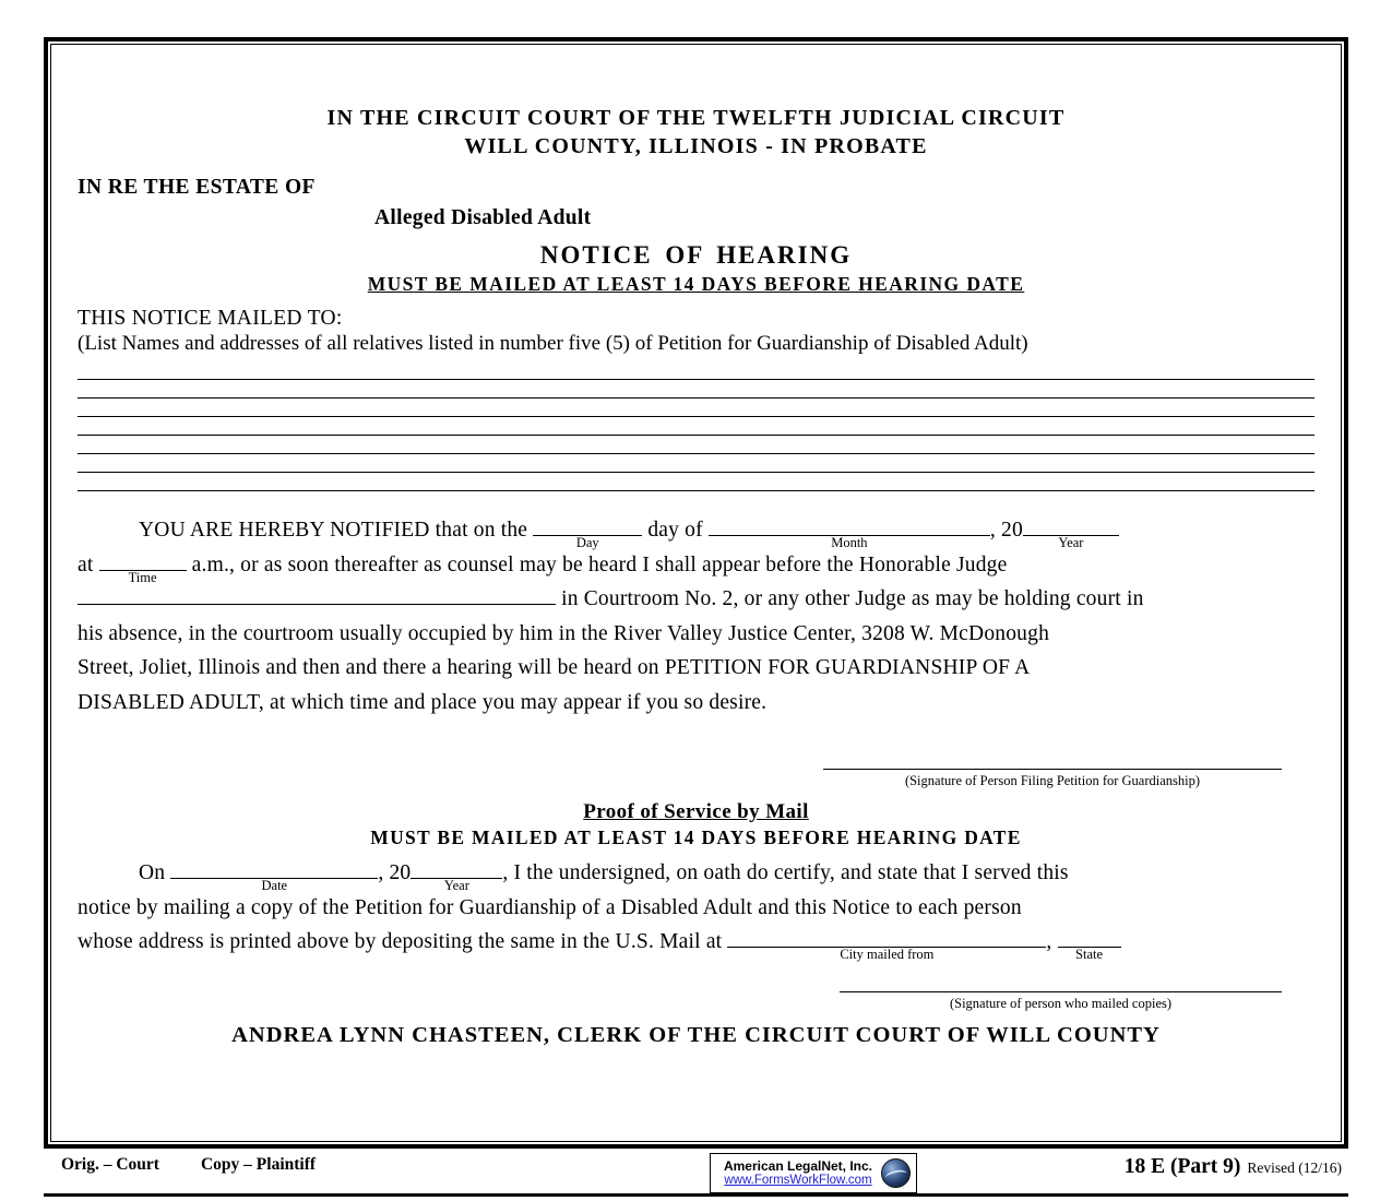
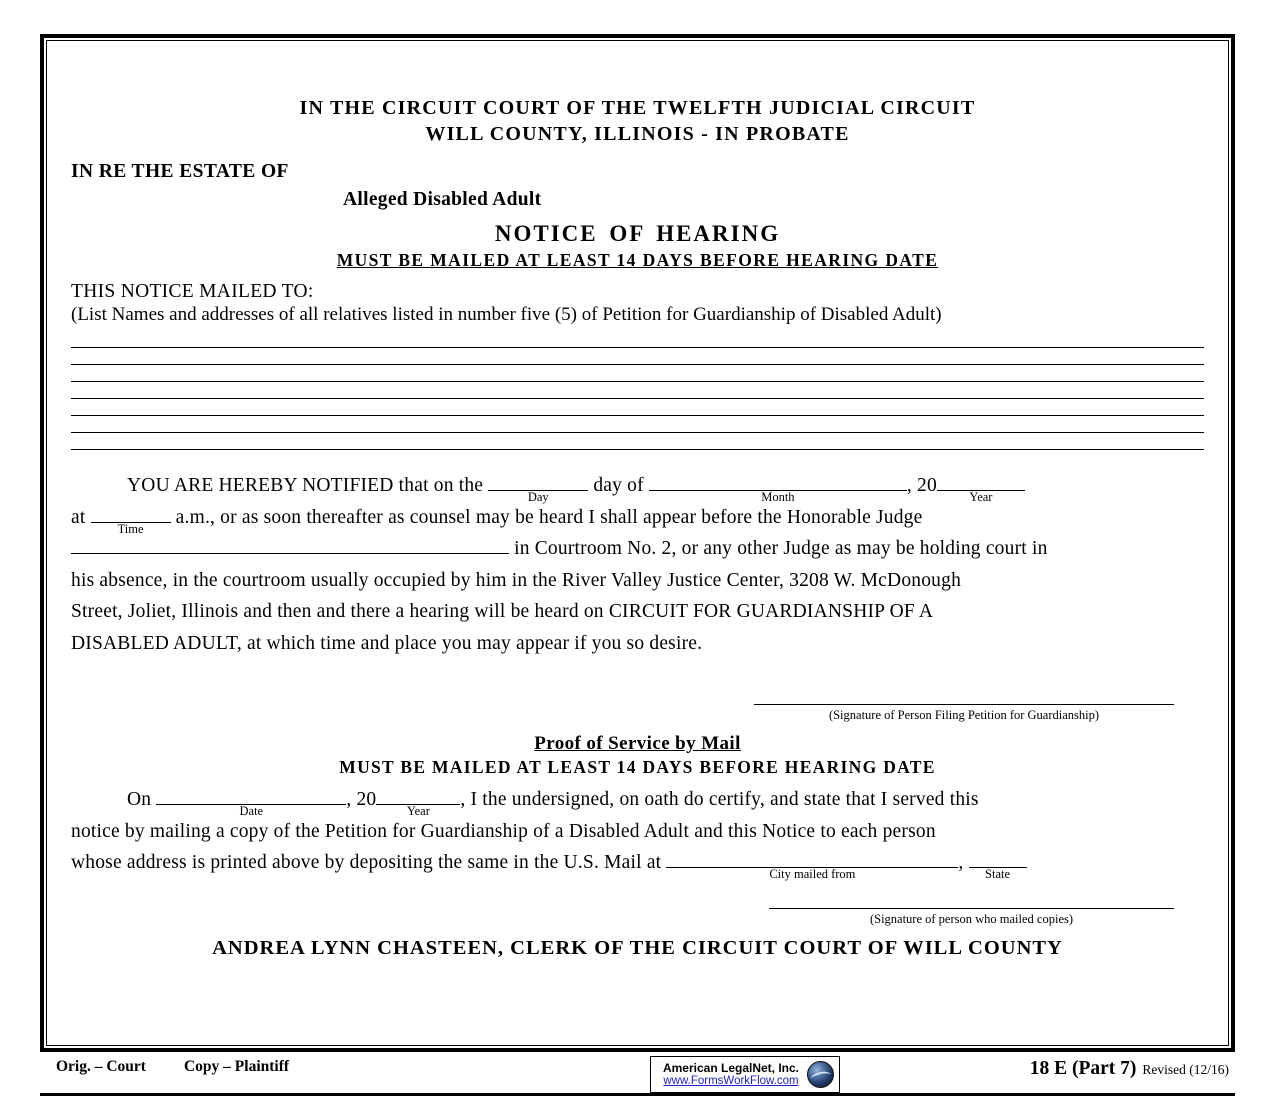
  IN THE CIRCUIT COURT OF THE TWELFTH JUDICIAL CIRCUIT
  WILL COUNTY, ILLINOIS - IN PROBATE
  IN RE THE ESTATE OF
  Alleged Disabled Adult
  NOTICE OF HEARING
  MUST BE MAILED AT LEAST 14 DAYS BEFORE HEARING DATE
  THIS NOTICE MAILED TO:
  (List Names and addresses of all relatives listed in number five (5) of Petition for Guardianship of Disabled Adult)
  YOU ARE HEREBY NOTIFIED that on the
  Day
  day of
  Month
  , 20
  Year
  at
  Time
  a.m., or as soon thereafter as counsel may be heard I shall appear before the Honorable Judge
  in Courtroom No. 2, or any other Judge as may be holding court in
  his absence, in the courtroom usually occupied by him in the River Valley Justice Center, 3208 W. McDonough
- Street, Joliet, Illinois and then and there a hearing will be heard on PETITION FOR GUARDIANSHIP OF A
+ Street, Joliet, Illinois and then and there a hearing will be heard on CIRCUIT FOR GUARDIANSHIP OF A
  DISABLED ADULT, at which time and place you may appear if you so desire.
  (Signature of Person Filing Petition for Guardianship)
  Proof of Service by Mail
  MUST BE MAILED AT LEAST 14 DAYS BEFORE HEARING DATE
  On
  Date
  , 20
  Year
  , I the undersigned, on oath do certify, and state that I served this
  notice by mailing a copy of the Petition for Guardianship of a Disabled Adult and this Notice to each person
  whose address is printed above by depositing the same in the U.S. Mail at
  City mailed from
  ,
  State
  (Signature of person who mailed copies)
  ANDREA LYNN CHASTEEN, CLERK OF THE CIRCUIT COURT OF WILL COUNTY
  Orig. – Court Copy – Plaintiff
  American LegalNet, Inc.
  www.FormsWorkFlow.com
- 18 E (Part 9) Revised (12/16)
+ 18 E (Part 7) Revised (12/16)
